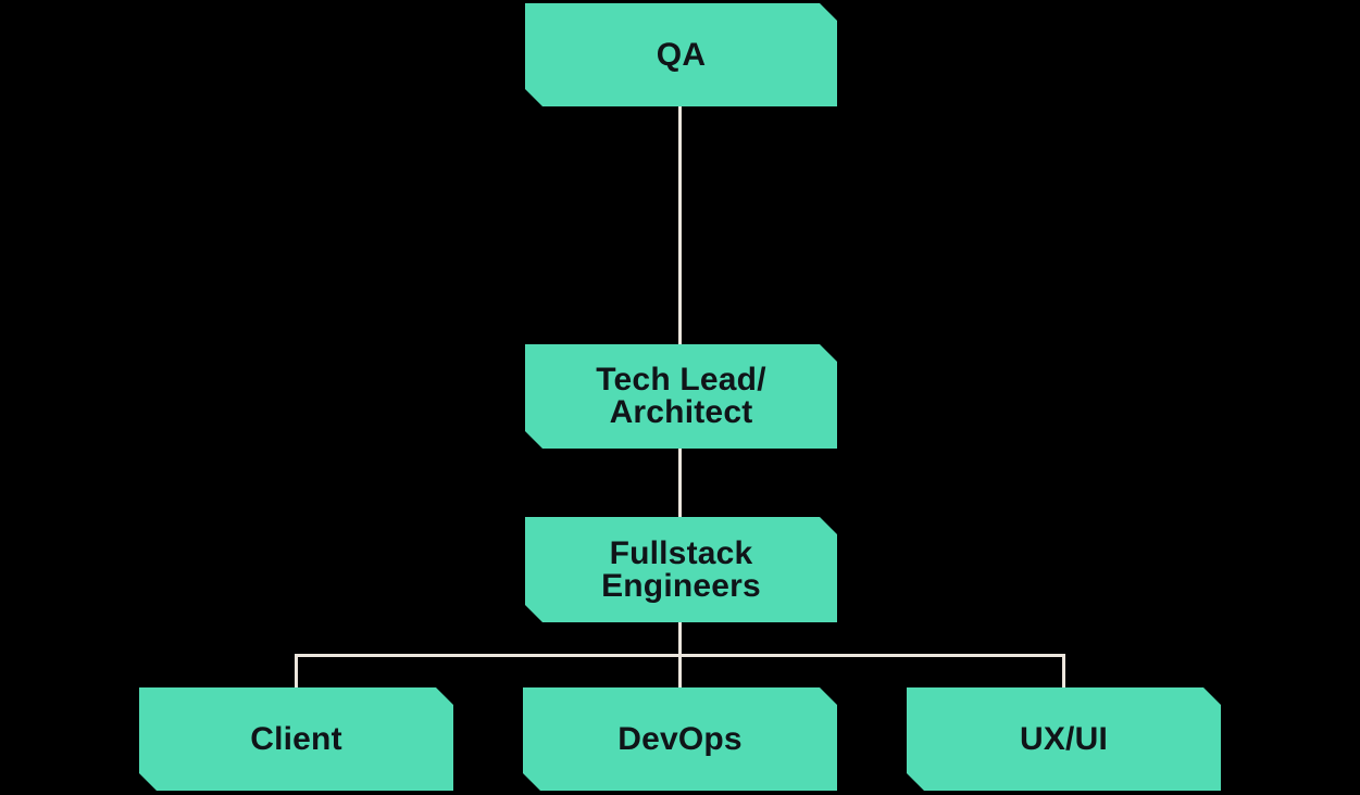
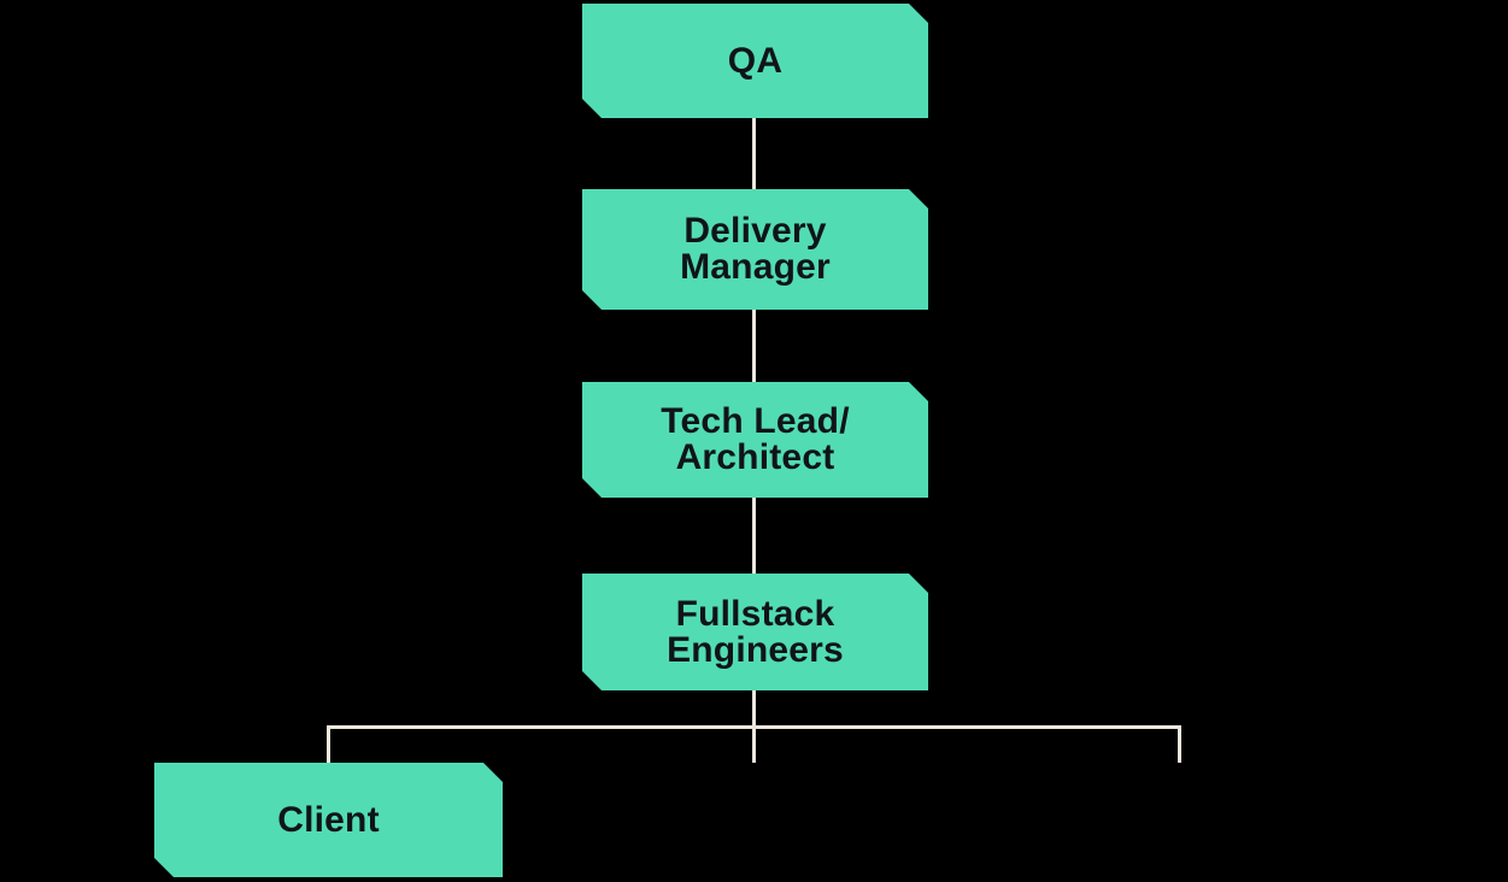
  QA
+ Delivery
+ Manager
  Tech Lead/
  Architect
  Fullstack
  Engineers
  Client
- DevOps
- UX/UI
